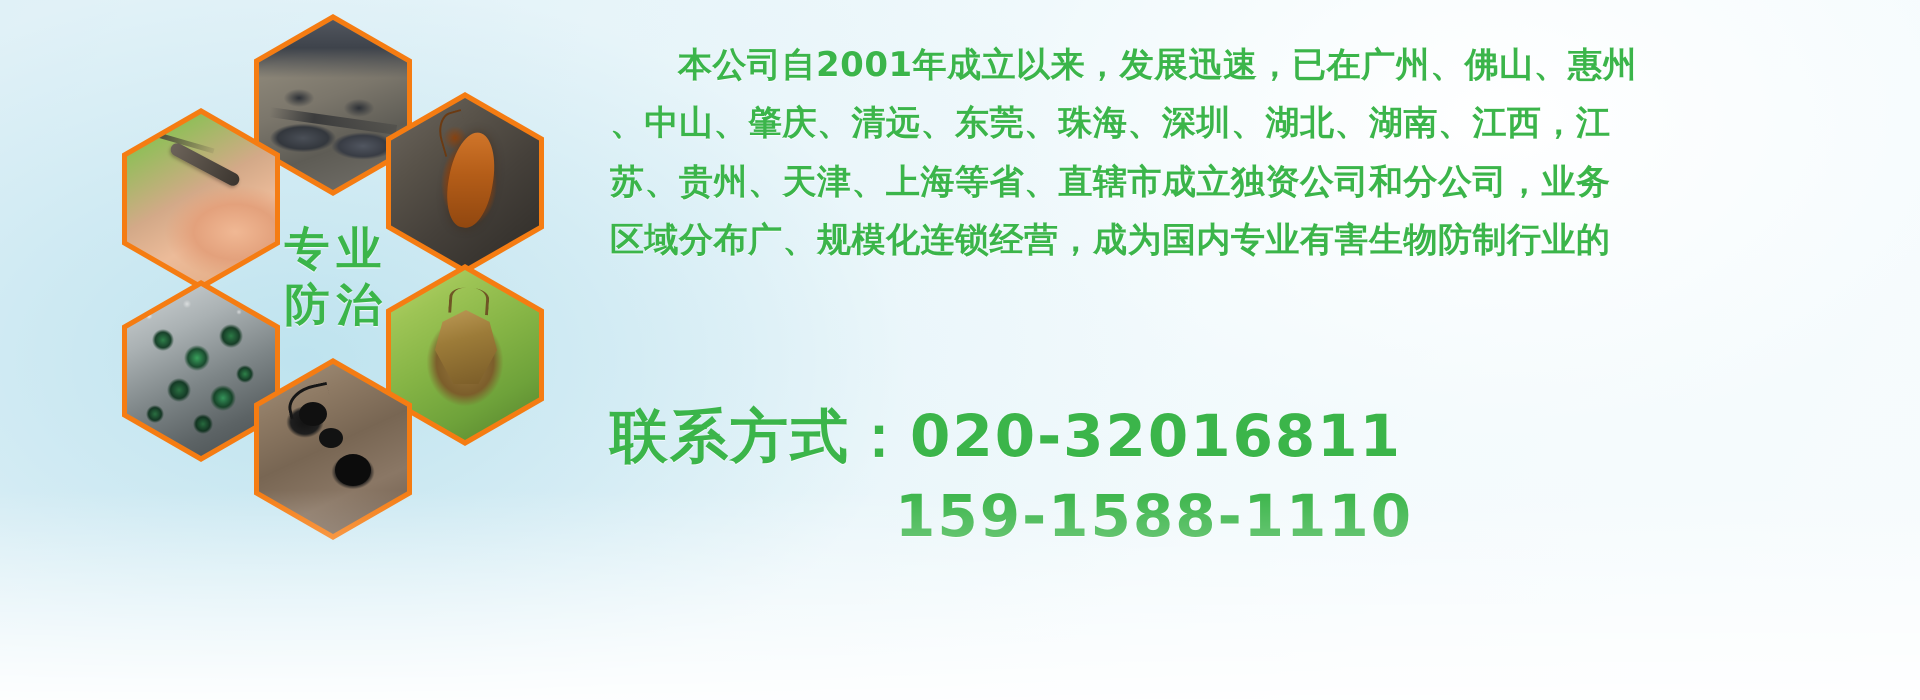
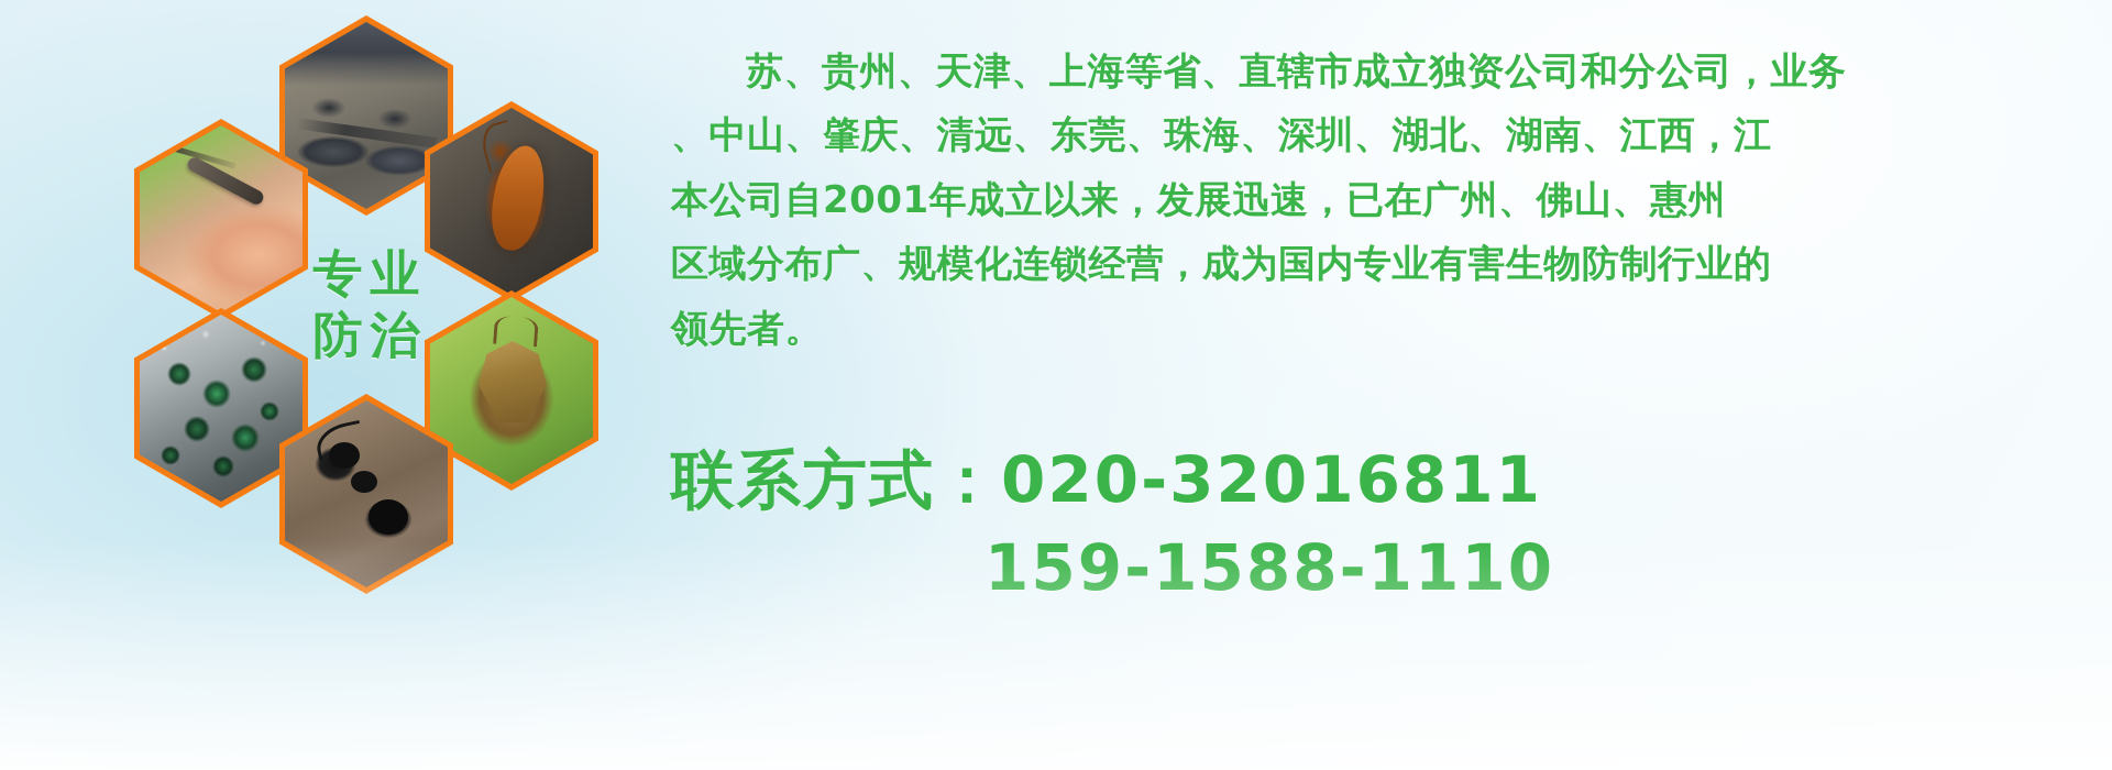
  专业
  防治
- 本公司自2001年成立以来，发展迅速，已在广州、佛山、惠州
+ 苏、贵州、天津、上海等省、直辖市成立独资公司和分公司，业务
  、中山、肇庆、清远、东莞、珠海、深圳、湖北、湖南、江西，江
- 苏、贵州、天津、上海等省、直辖市成立独资公司和分公司，业务
+ 本公司自2001年成立以来，发展迅速，已在广州、佛山、惠州
  区域分布广、规模化连锁经营，成为国内专业有害生物防制行业的
+ 领先者。
  联系方式：020-32016811
